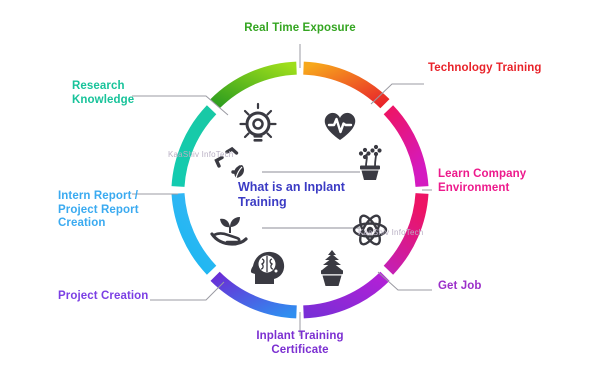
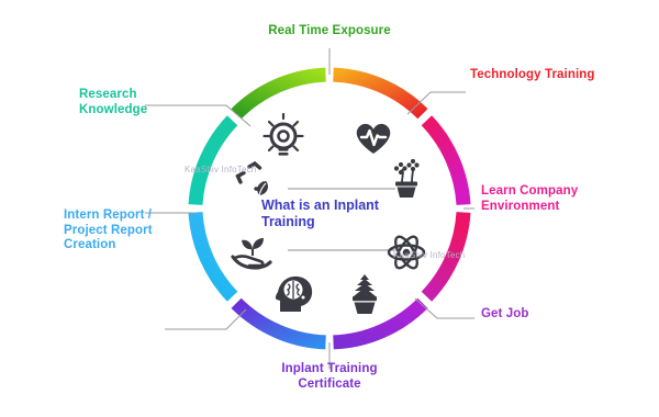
  What is an Inplant
  Training
  KaaShiv InfoTech
  KaaShiv InfoTech
  Real Time Exposure
  Technology Training
  Learn Company
  Environment
  Get Job
  Inplant Training
  Certificate
- Project Creation
  Intern Report /
  Project Report
  Creation
  Research
  Knowledge
